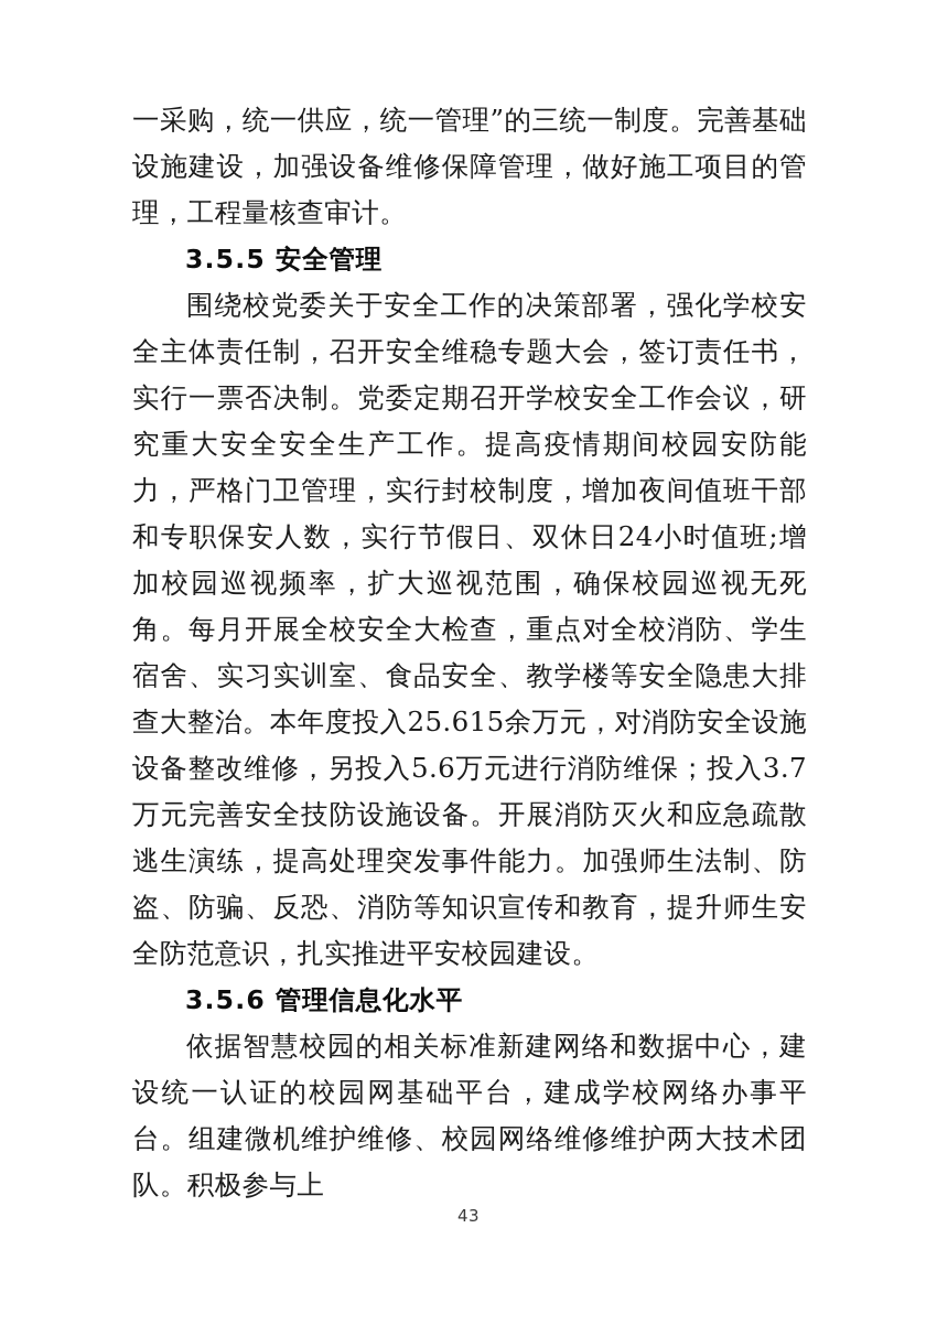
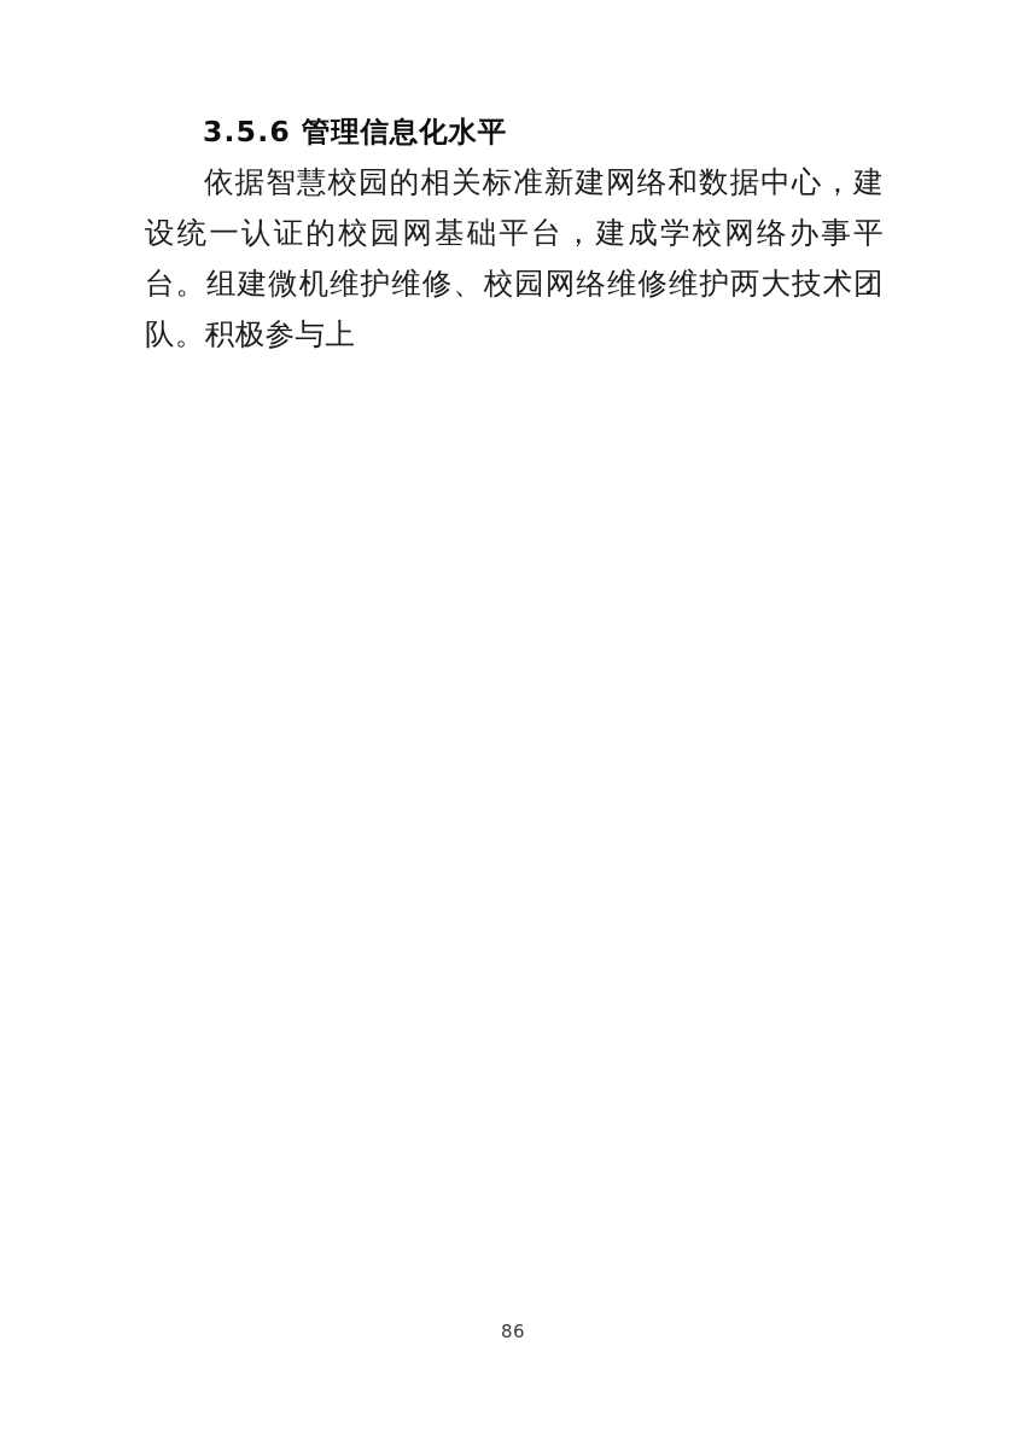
- 一采购，统一供应，统一管理”的三统一制度。完善基础设施建设，加强设备维修保障管理，做好施工项目的管理，工程量核查审计。
- 3.5.5 安全管理
- 围绕校党委关于安全工作的决策部署，强化学校安全主体责任制，召开安全维稳专题大会，签订责任书，实行一票否决制。党委定期召开学校安全工作会议，研究重大安全安全生产工作。提高疫情期间校园安防能力，严格门卫管理，实行封校制度，增加夜间值班干部和专职保安人数，实行节假日、双休日24小时值班;增加校园巡视频率，扩大巡视范围，确保校园巡视无死角。每月开展全校安全大检查，重点对全校消防、学生宿舍、实习实训室、食品安全、教学楼等安全隐患大排查大整治。本年度投入25.615余万元，对消防安全设施设备整改维修，另投入5.6万元进行消防维保；投入3.7万元完善安全技防设施设备。开展消防灭火和应急疏散逃生演练，提高处理突发事件能力。加强师生法制、防盗、防骗、反恐、消防等知识宣传和教育，提升师生安全防范意识，扎实推进平安校园建设。
  3.5.6 管理信息化水平
  依据智慧校园的相关标准新建网络和数据中心，建设统一认证的校园网基础平台，建成学校网络办事平台。组建微机维护维修、校园网络维修维护两大技术团队。积极参与上
- 43
+ 86
